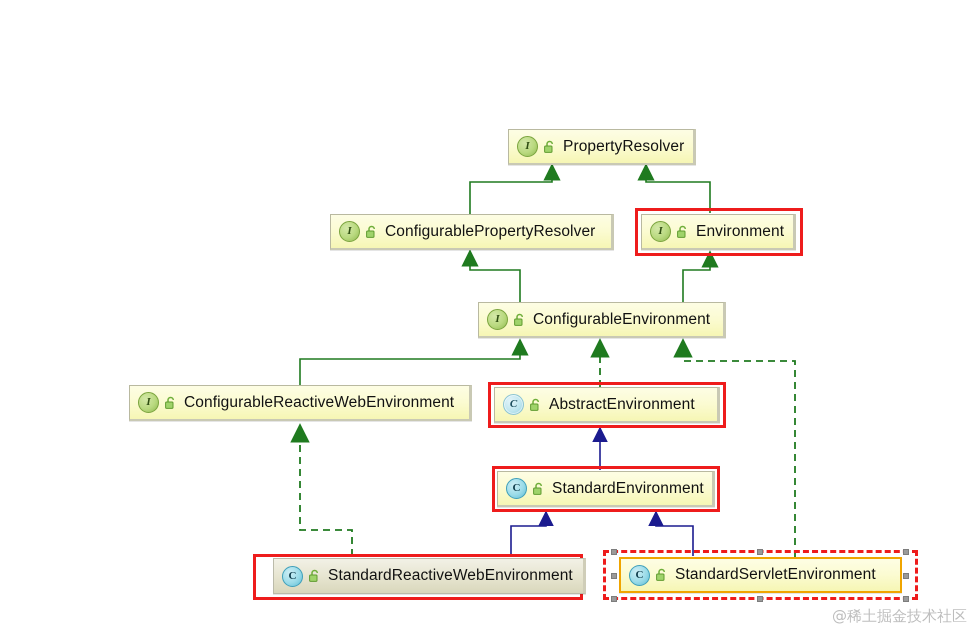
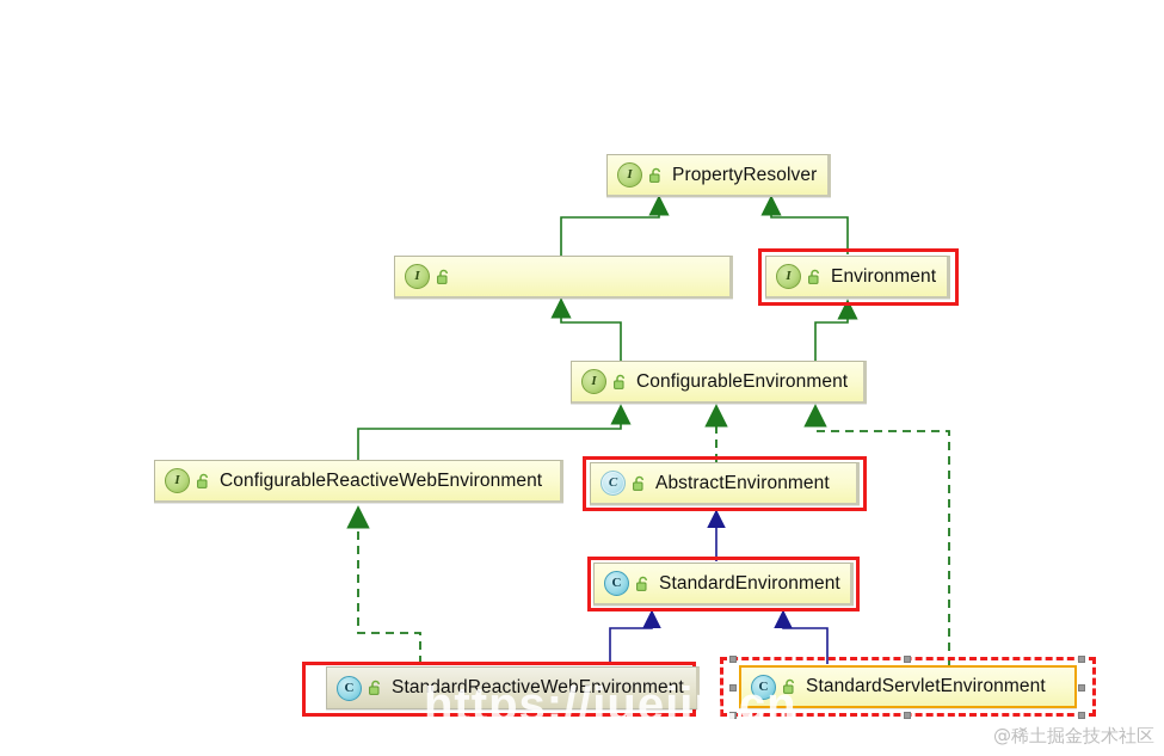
  I
  PropertyResolver
  I
- ConfigurablePropertyResolver
  I
  Environment
  I
  ConfigurableEnvironment
  I
  ConfigurableReactiveWebEnvironment
  C
  AbstractEnvironment
  C
  StandardEnvironment
  C
  StandardReactiveWebEnvironment
  C
  StandardServletEnvironment
+ https://juejin.cn
  @稀土掘金技术社区
